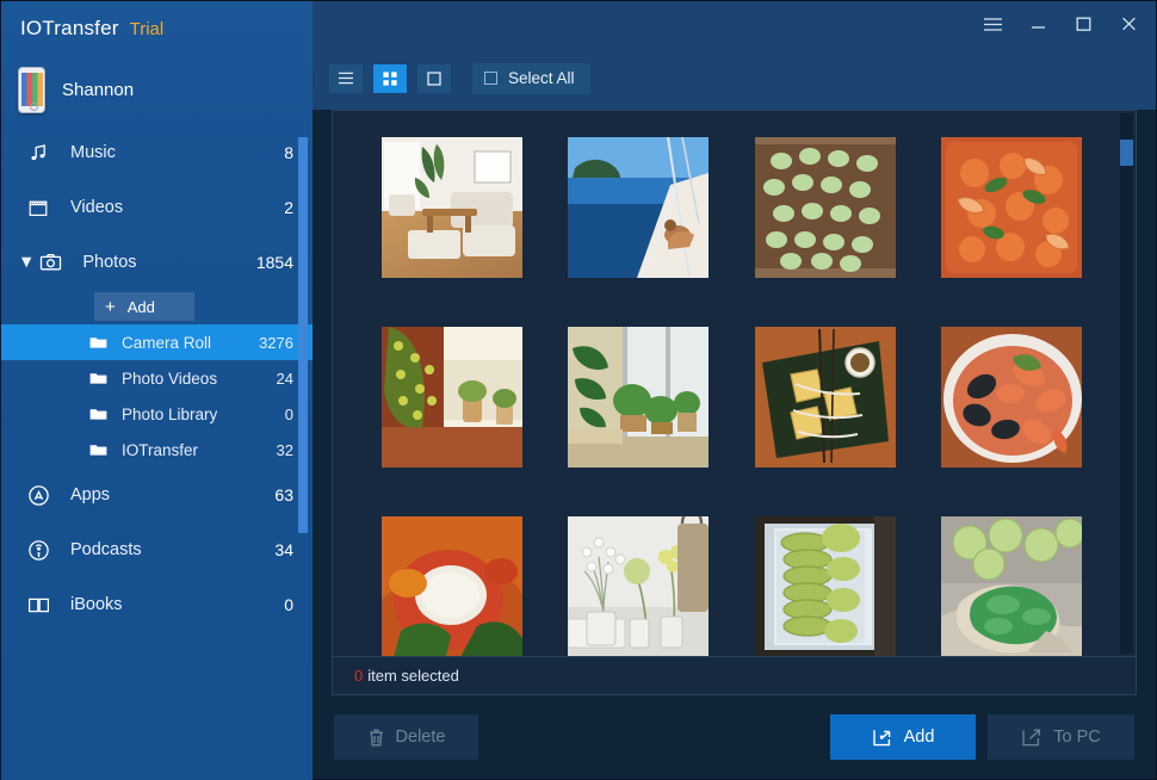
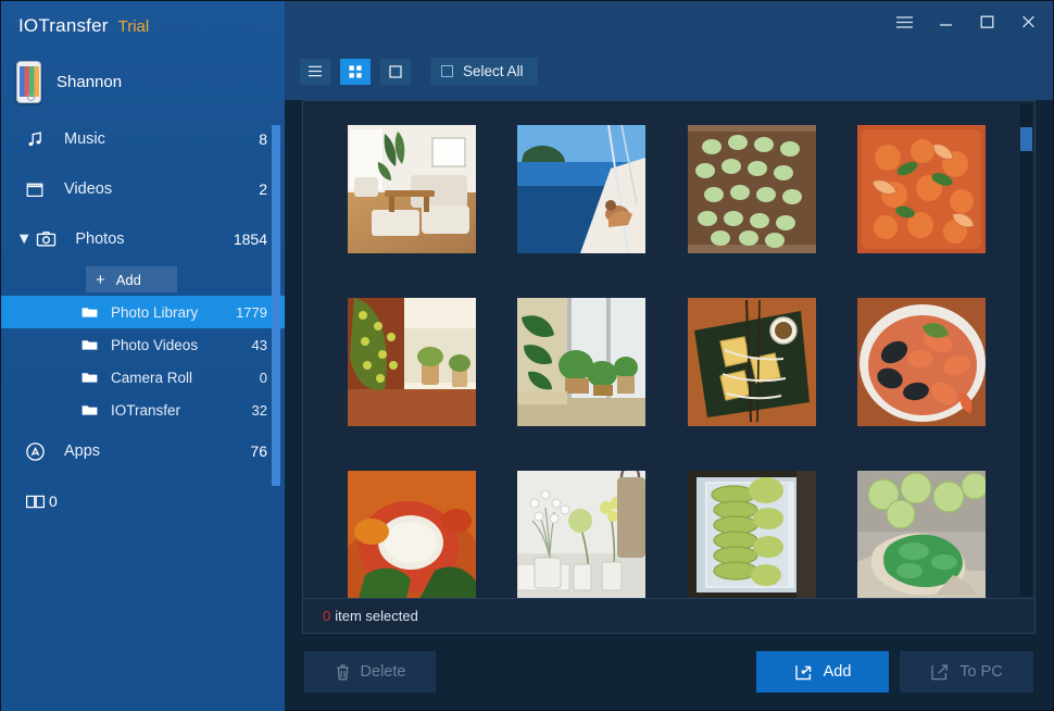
  IOTransfer
  Trial
  Shannon
  Music
  8
  Videos
  2
  ▼
  Photos
  1854
  +
  Add
- Camera Roll
+ Photo Library
- 3276
+ 1779
  Photo Videos
- 24
+ 43
- Photo Library
+ Camera Roll
  0
  IOTransfer
  32
  Apps
- 63
+ 76
- Podcasts
- 34
- iBooks
  0
  Select All
  0
  item selected
  Delete
  Add
  To PC
